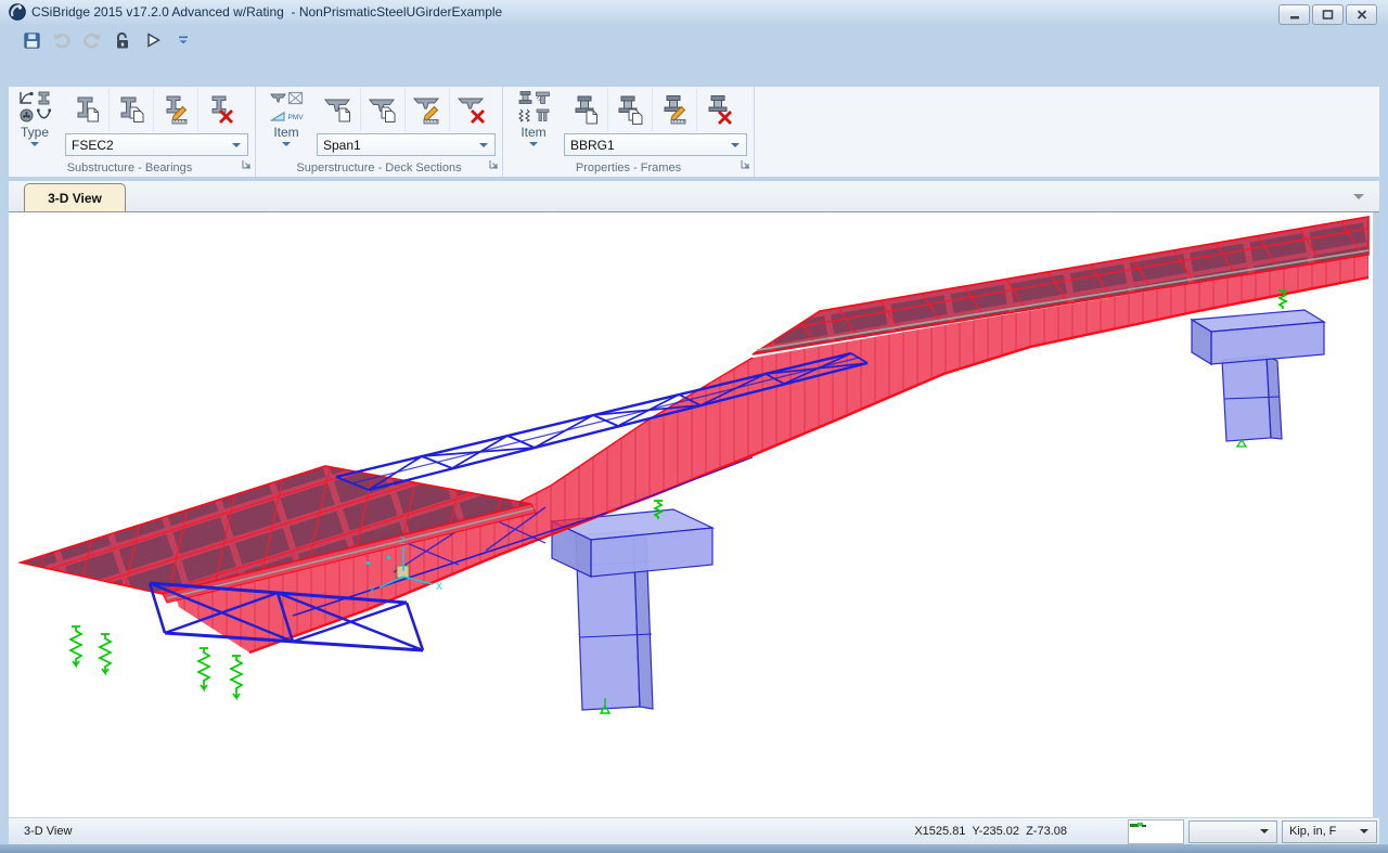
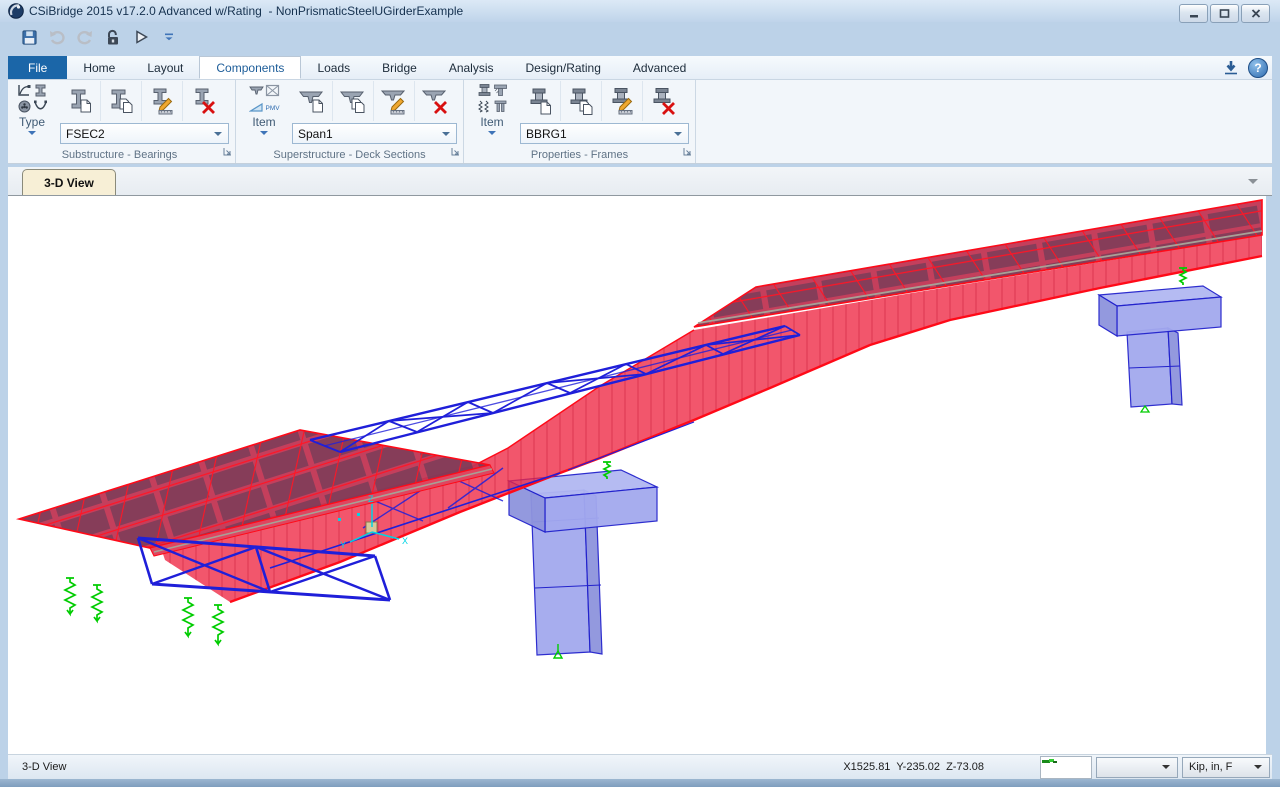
  CSiBridge 2015 v17.2.0 Advanced w/Rating - NonPrismaticSteelUGirderExample
+ File
+ Home
+ Layout
+ Components
+ Loads
+ Bridge
+ Analysis
+ Design/Rating
+ Advanced
+ ?
  Type
  FSEC2
  Substructure - Bearings
  Item
  Span1
  Superstructure - Deck Sections
  Item
  BBRG1
  Properties - Frames
  3-D View
  Z
  X
  Y
  3-D View
  X1525.81 Y-235.02 Z-73.08
  Kip, in, F
